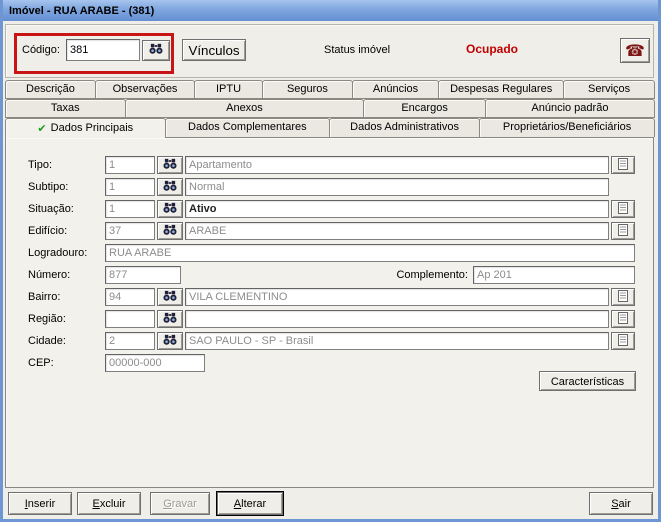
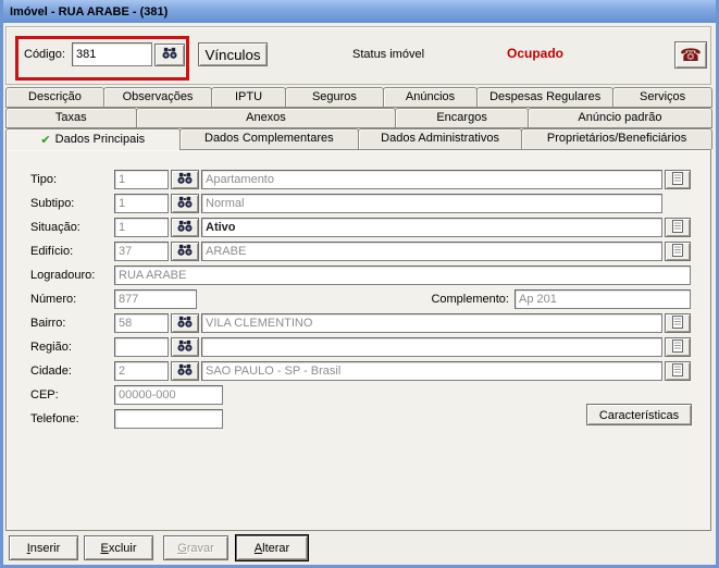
  Imóvel - RUA ARABE - (381)
  Código:
  381
  Vínculos
  Status imóvel
  Ocupado
  ☎
  Descrição
  Observações
  IPTU
  Seguros
  Anúncios
  Despesas Regulares
  Serviços
  Taxas
  Anexos
  Encargos
  Anúncio padrão
  ✔
  Dados Principais
  Dados Complementares
  Dados Administrativos
  Proprietários/Beneficiários
  Tipo:
  1
  Apartamento
  Subtipo:
  1
  Normal
  Situação:
  1
  Ativo
  Edifício:
  37
  ARABE
  Logradouro:
  RUA ARABE
  Número:
  877
  Complemento:
  Ap 201
  Bairro:
- 94
+ 58
  VILA CLEMENTINO
  Região:
  Cidade:
  2
  SAO PAULO - SP - Brasil
  CEP:
  00000-000
+ Telefone:
  Características
  Inserir
  Excluir
  Gravar
  Alterar
- Sair
